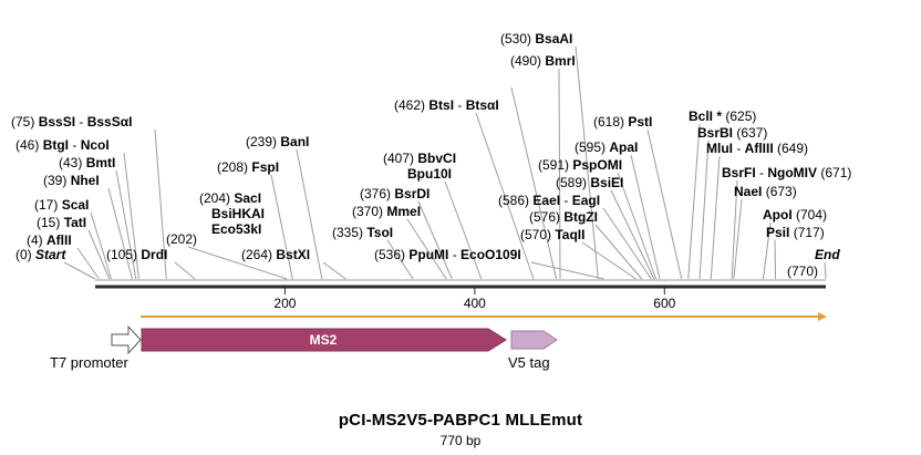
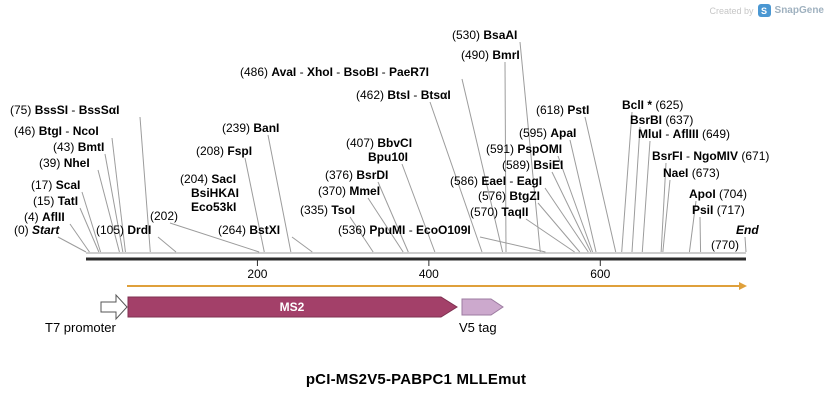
+ Created by
+ S
+ SnapGene
  MS2
  200
  400
  600
  (530) BsaAI
  (490) BmrI
+ (486) AvaI - XhoI - BsoBI - PaeR7I
  (462) BtsI - BtsαI
  (75) BssSI - BssSαI
  (618) PstI
  BclI * (625)
  BsrBI (637)
  (46) BtgI - NcoI
  (239) BanI
  MluI - AflIII (649)
  (43) BmtI
  (208) FspI
  (407) BbvCI
  (595) ApaI
  (591) PspOMI
  (39) NheI
  Bpu10I
  (589) BsiEI
  BsrFI - NgoMIV (671)
  (376) BsrDI
  (586) EaeI - EagI
  NaeI (673)
  (17) ScaI
  (204) SacI
  (370) MmeI
  (576) BtgZI
  ApoI (704)
  (15) TatI
  BsiHKAI
  Eco53kI
  (570) TaqII
  PsiI (717)
  (4) AflII
  (202)
  (335) TsoI
  (0) Start
  (105) DrdI
  (264) BstXI
  (536) PpuMI - EcoO109I
  End
  (770)
  T7 promoter
  V5 tag
  pCI-MS2V5-PABPC1 MLLEmut
- 770 bp
